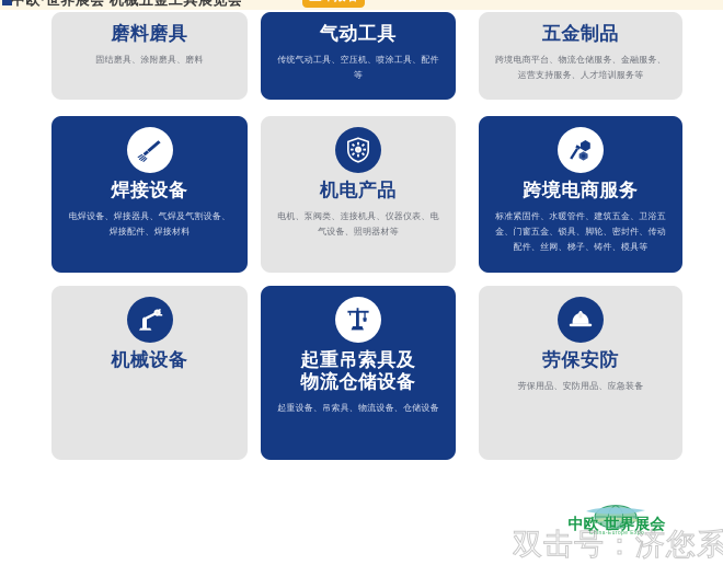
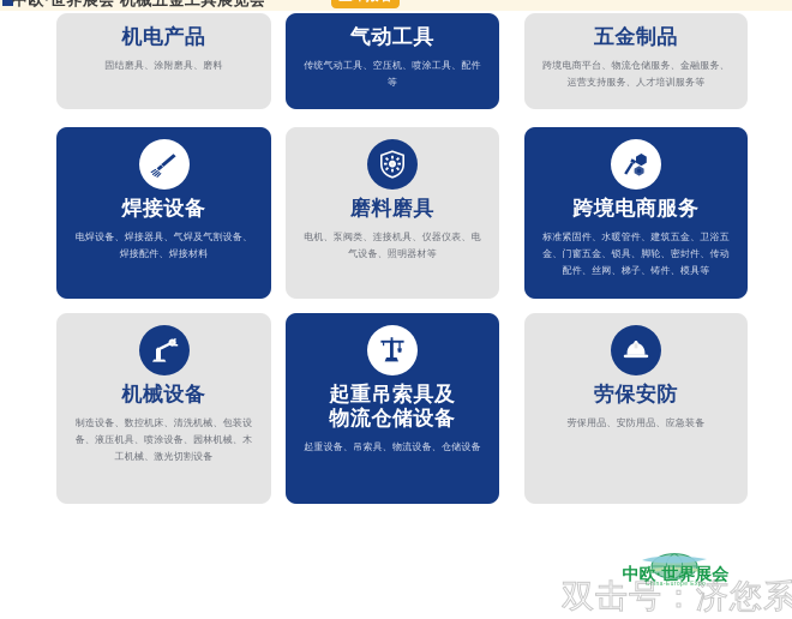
- 磨料磨具
+ 机电产品
  固结磨具、涂附磨具、磨料
  气动工具
  传统气动工具、空压机、喷涂工具、配件等
  五金制品
  跨境电商平台、物流仓储服务、金融服务、运营支持服务、人才培训服务等
  焊接设备
  电焊设备、焊接器具、气焊及气割设备、焊接配件、焊接材料
- 机电产品
+ 磨料磨具
  电机、泵阀类、连接机具、仪器仪表、电气设备、照明器材等
  跨境电商服务
  标准紧固件、水暖管件、建筑五金、卫浴五金、门窗五金、锁具、脚轮、密封件、传动配件、丝网、梯子、铸件、模具等
  机械设备
+ 制造设备、数控机床、清洗机械、包装设备、液压机具、喷涂设备、园林机械、木工机械、激光切割设备
  起重吊索具及
  物流仓储设备
  起重设备、吊索具、物流设备、仓储设备
  劳保安防
  劳保用品、安防用品、应急装备
  中欧·世界展会
  双击号：济您系
